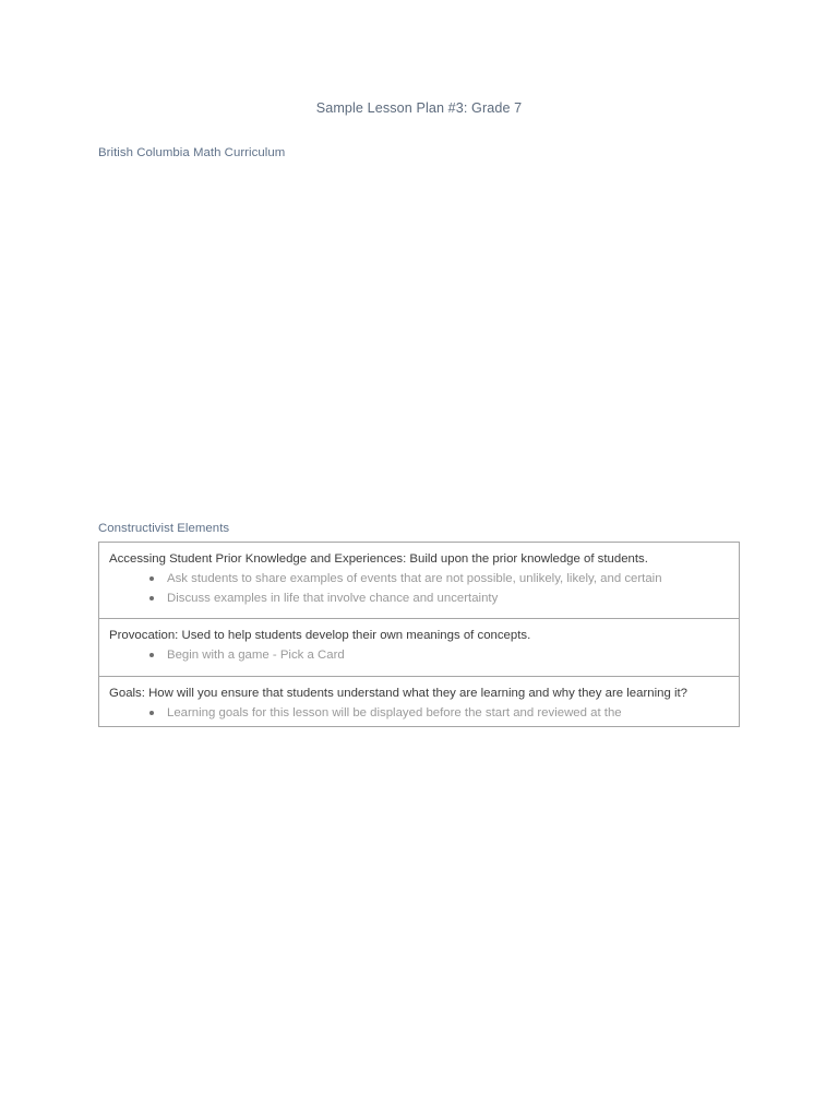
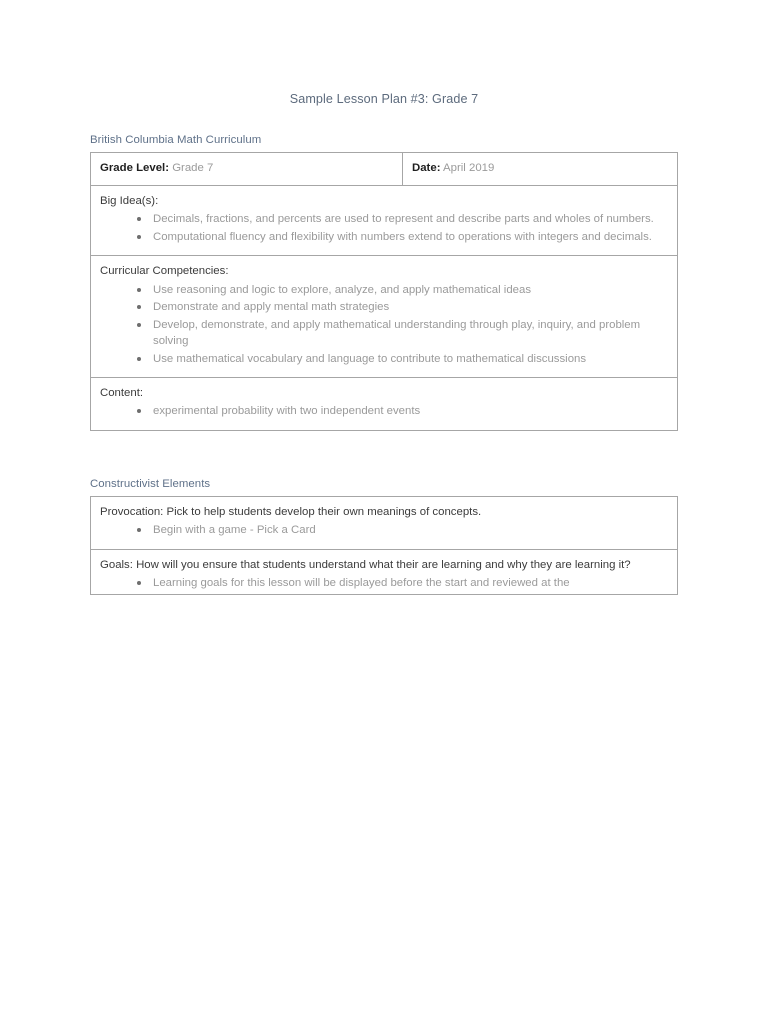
  Sample Lesson Plan #3: Grade 7
  British Columbia Math Curriculum
+ Grade Level: Grade 7	Date: April 2019
+ Big Idea(s): Decimals, fractions, and percents are used to represent and describe parts and wholes of numbers. Computational fluency and flexibility with numbers extend to operations with integers and decimals.
+ Curricular Competencies: Use reasoning and logic to explore, analyze, and apply mathematical ideas Demonstrate and apply mental math strategies Develop, demonstrate, and apply mathematical understanding through play, inquiry, and problem solving Use mathematical vocabulary and language to contribute to mathematical discussions
+ Content: experimental probability with two independent events
  Constructivist Elements
- Accessing Student Prior Knowledge and Experiences: Build upon the prior knowledge of students. Ask students to share examples of events that are not possible, unlikely, likely, and certain Discuss examples in life that involve chance and uncertainty
- Provocation: Used to help students develop their own meanings of concepts. Begin with a game - Pick a Card
+ Provocation: Pick to help students develop their own meanings of concepts. Begin with a game - Pick a Card
- Goals: How will you ensure that students understand what they are learning and why they are learning it? Learning goals for this lesson will be displayed before the start and reviewed at the
+ Goals: How will you ensure that students understand what their are learning and why they are learning it? Learning goals for this lesson will be displayed before the start and reviewed at the
